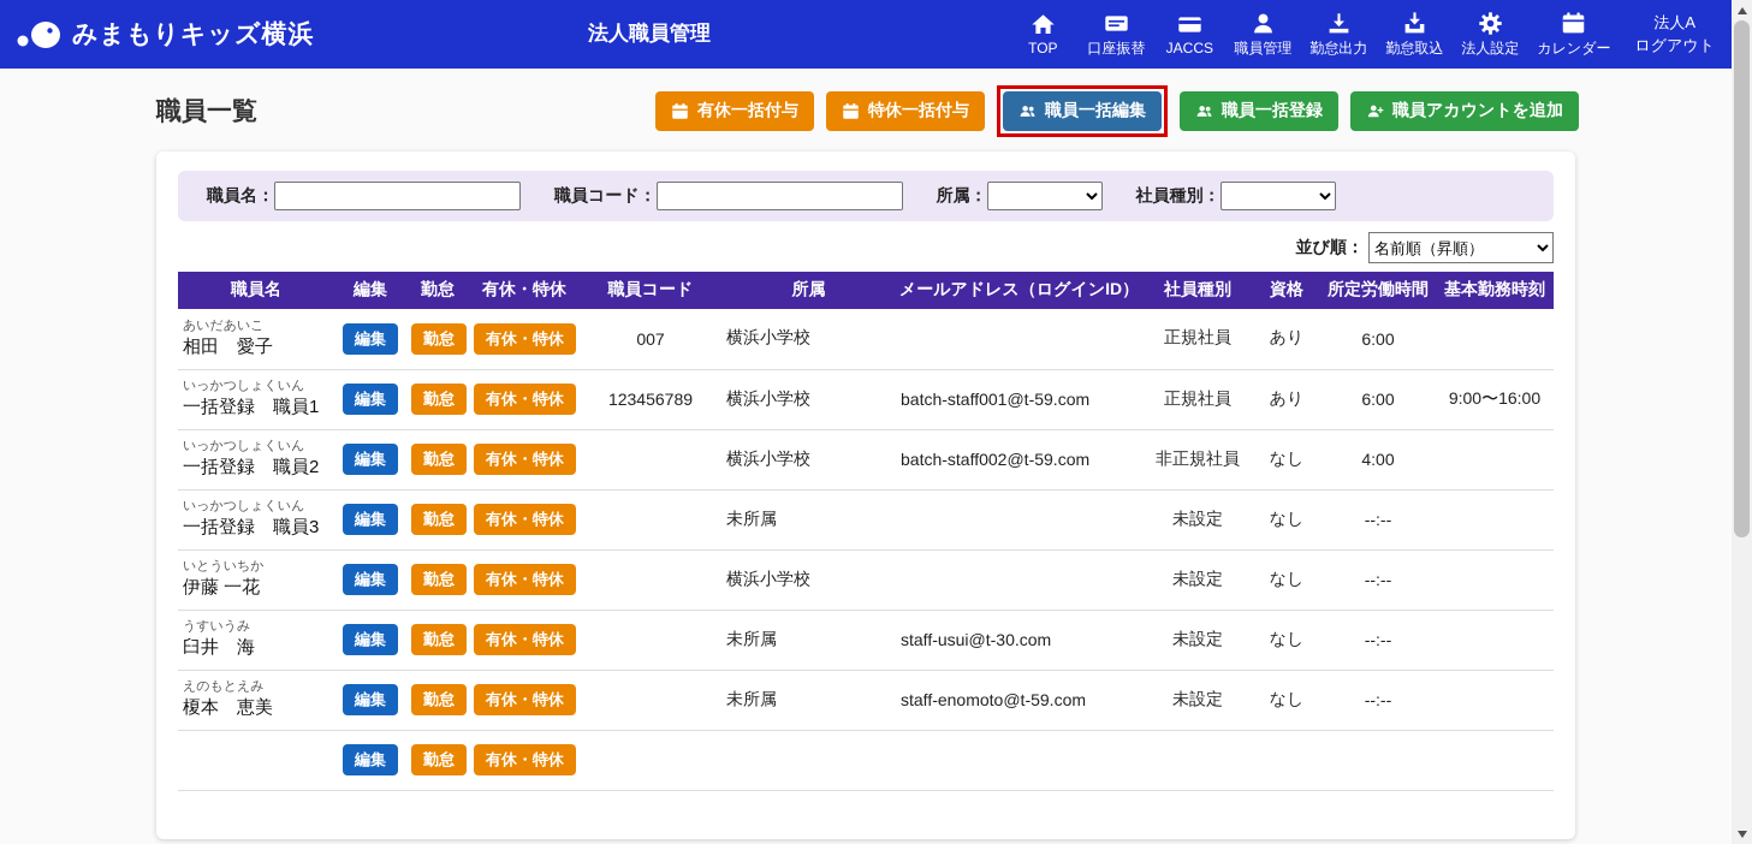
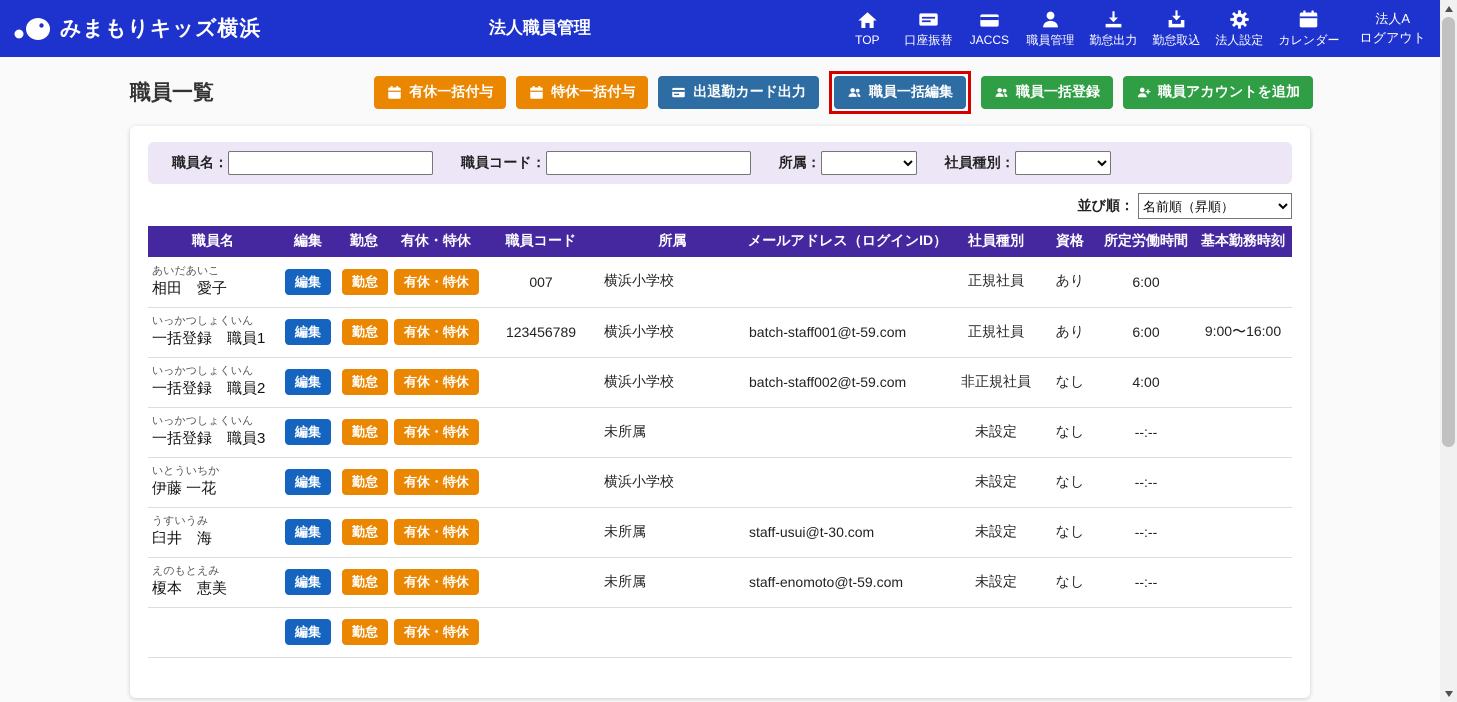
  みまもりキッズ横浜
  法人職員管理
  TOP
  口座振替
  JACCS
  職員管理
  勤怠出力
  勤怠取込
  法人設定
  カレンダー
  法人A
  ログアウト
  職員一覧
  有休一括付与
  特休一括付与
+ 出退勤カード出力
  職員一括編集
  職員一括登録
  職員アカウントを追加
  職員名：
  職員コード：
  所属：
  社員種別：
  並び順：
  名前順（昇順）
  職員名	編集	勤怠	有休・特休	職員コード	所属	メールアドレス（ログインID）	社員種別	資格	所定労働時間	基本勤務時刻
  あいだあいこ 相田 愛子	編集	勤怠	有休・特休	007	横浜小学校		正規社員	あり	6:00
  いっかつしょくいん 一括登録 職員1	編集	勤怠	有休・特休	123456789	横浜小学校	batch-staff001@t-59.com	正規社員	あり	6:00	9:00〜16:00
  いっかつしょくいん 一括登録 職員2	編集	勤怠	有休・特休		横浜小学校	batch-staff002@t-59.com	非正規社員	なし	4:00
  いっかつしょくいん 一括登録 職員3	編集	勤怠	有休・特休		未所属		未設定	なし	--:--
  いとういちか 伊藤 一花	編集	勤怠	有休・特休		横浜小学校		未設定	なし	--:--
  うすいうみ 臼井 海	編集	勤怠	有休・特休		未所属	staff-usui@t-30.com	未設定	なし	--:--
  えのもとえみ 榎本 恵美	編集	勤怠	有休・特休		未所属	staff-enomoto@t-59.com	未設定	なし	--:--
  	編集	勤怠	有休・特休
